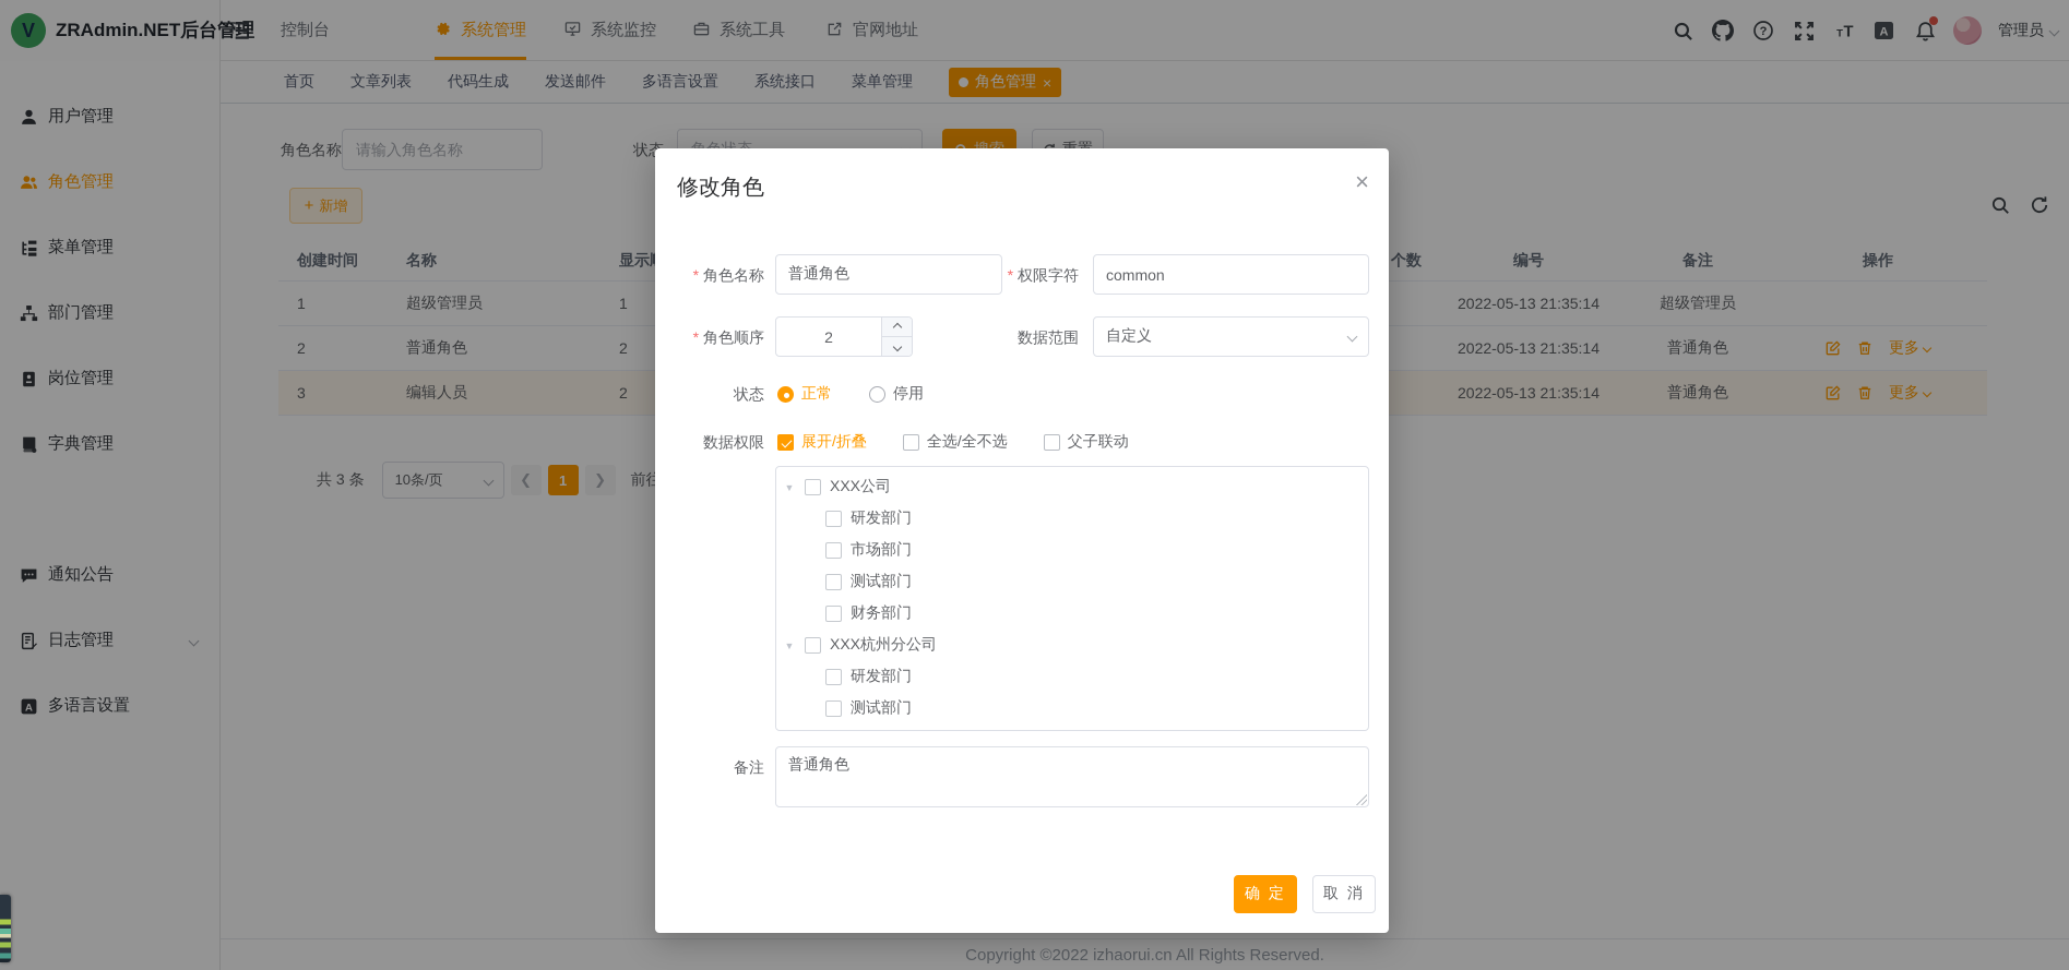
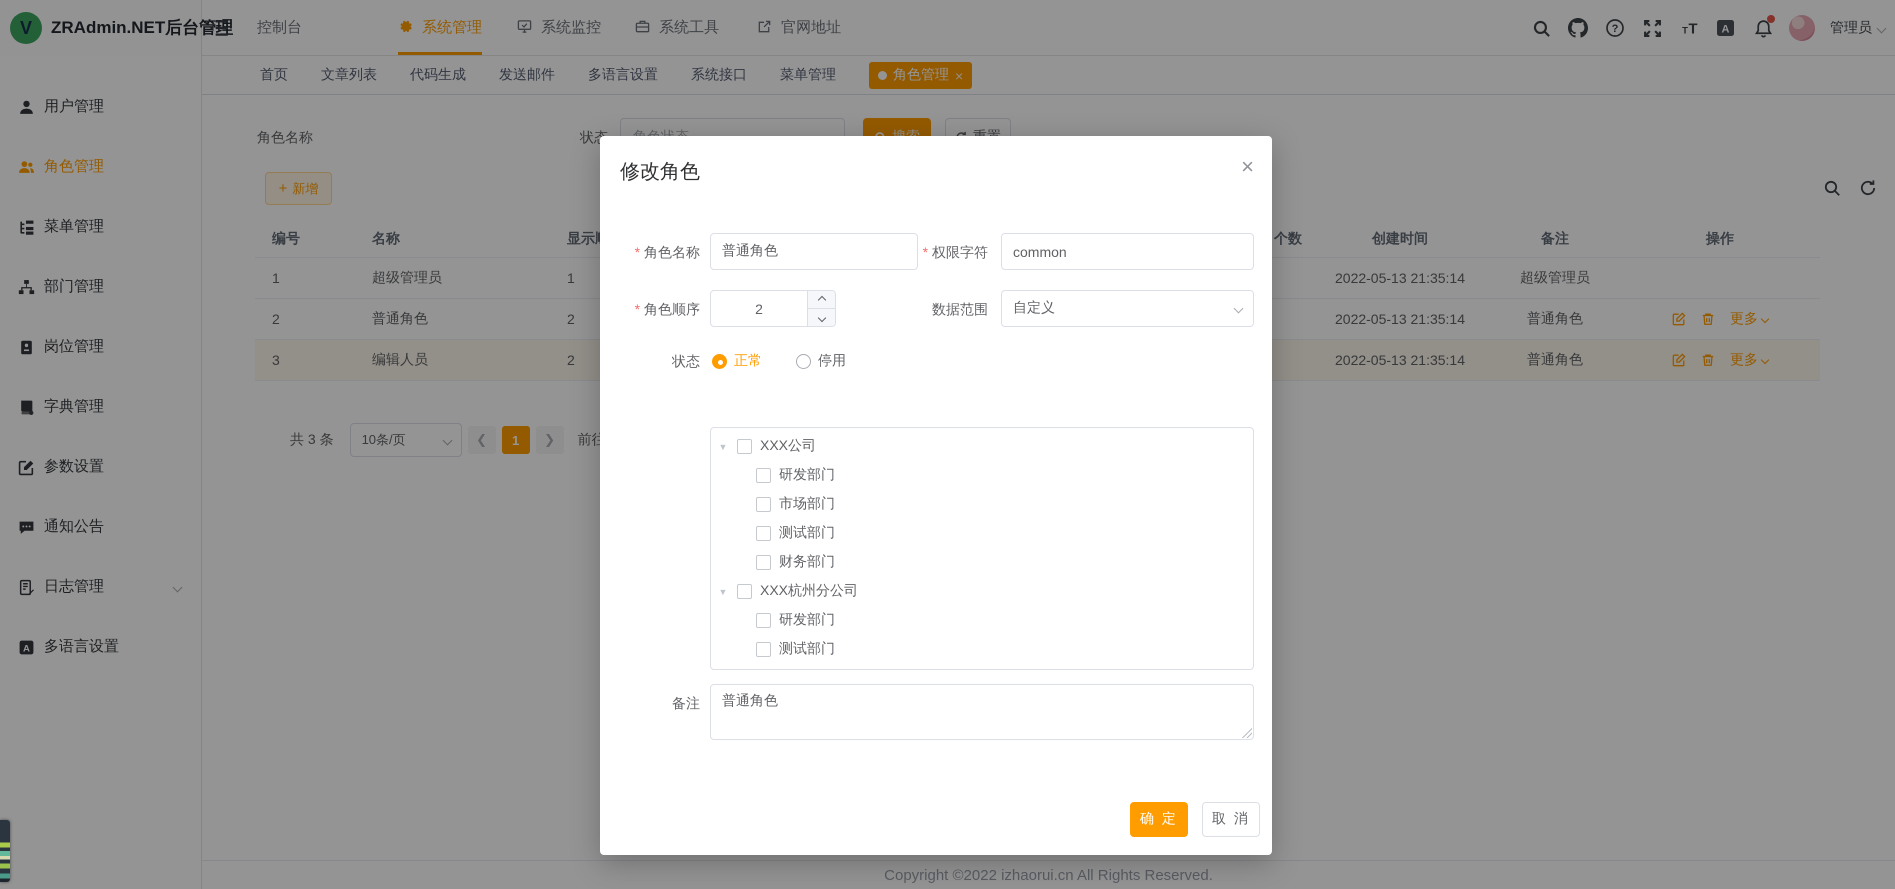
  V
  ZRAdmin.NET后台管
  控制台
  系统管理
  系统监控
  系统工具
  官网地址
  ?
  T
  T
  A
  管理员
  用户管理
  角色管理
  菜单管理
  部门管理
  岗位管理
  字典管理
+ 参数设置
  通知公告
  日志管理
  A
  多语言设置
  首页
  文章列表
  代码生成
  发送邮件
  多语言设置
  系统接口
  菜单管理
  角色管理
  ×
  角色名称
- 请输入角色名称
  +
  新增
- 创建时间
+ 编号
  名称
  个数
- 编号
+ 创建时间
  备注
  操作
  1
  超级管理员
  1
  2022-05-13 21:35:14
  超级管理员
  2
  普通角色
  2
  2022-05-13 21:35:14
  普通角色
  更多
  3
  编辑人员
  2
  2022-05-13 21:35:14
  普通角色
  更多
  共 3 条
  10条/页
  ❮
  1
  ❯
  前往
  Copyright ©2022 izhaorui.cn All Rights Reserved.
  修改角色
  ×
  角色名称
  普通角色
  权限字符
  common
  角色顺序
  2
  数据范围
  自定义
  状态
  正常
  停用
- 数据权限
- 展开/折叠
- 全选/全不选
- 父子联动
  ▼
  XXX公司
  研发部门
  市场部门
  测试部门
  财务部门
  ▼
  XXX杭州分公司
  研发部门
  测试部门
  备注
  普通角色
  确 定
  取 消
